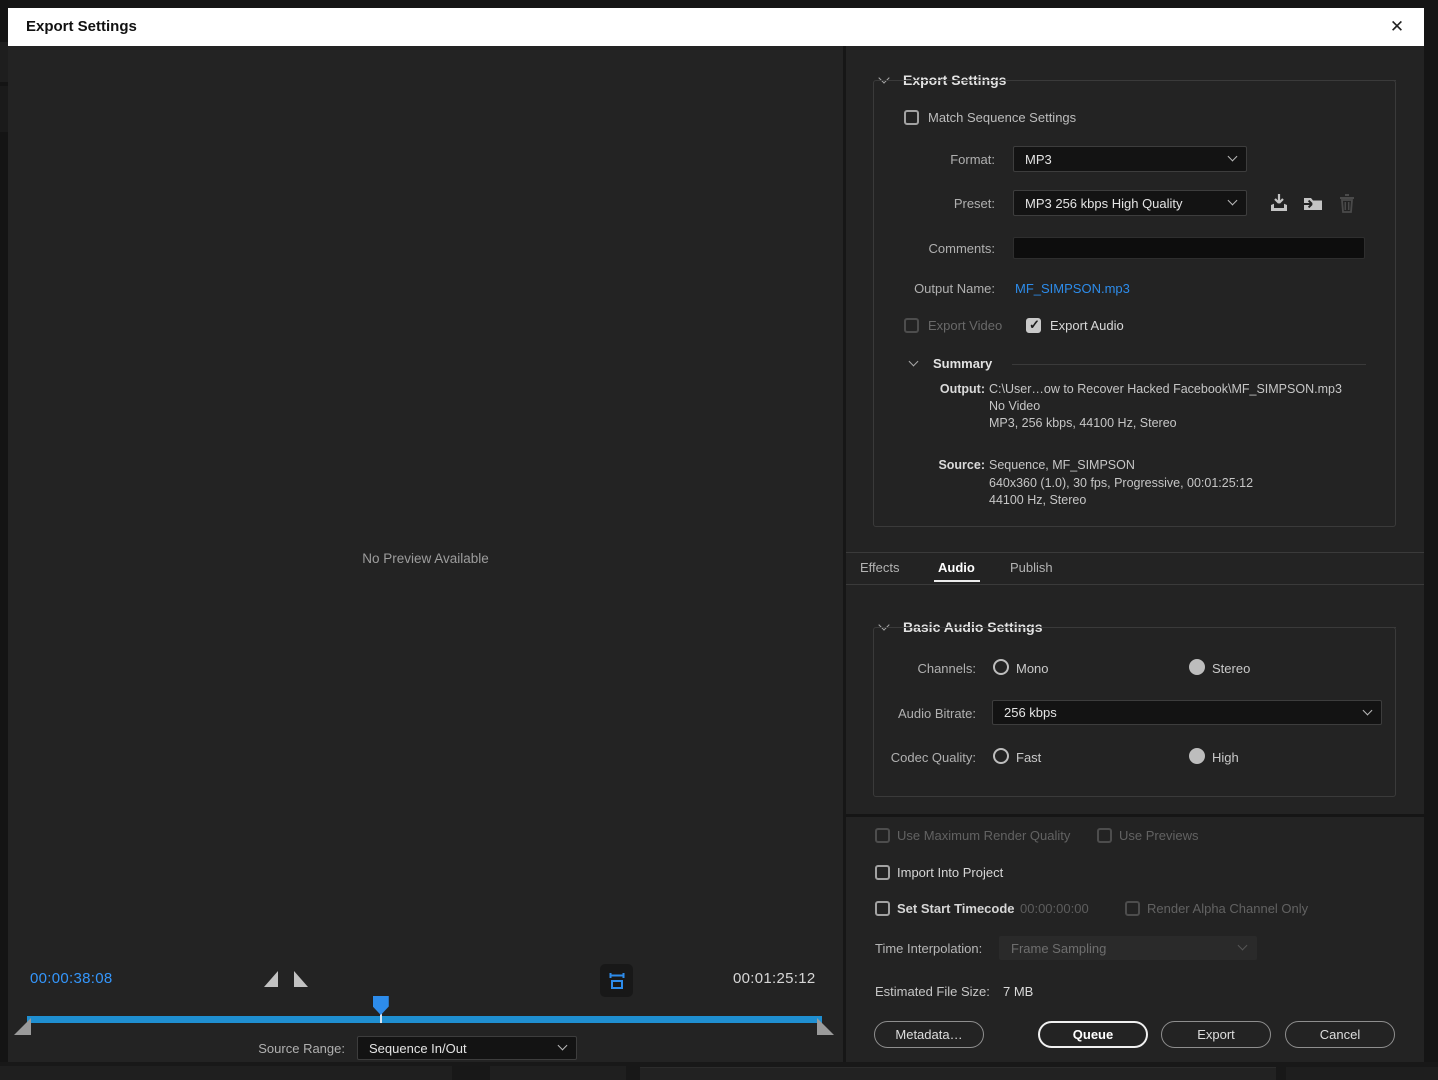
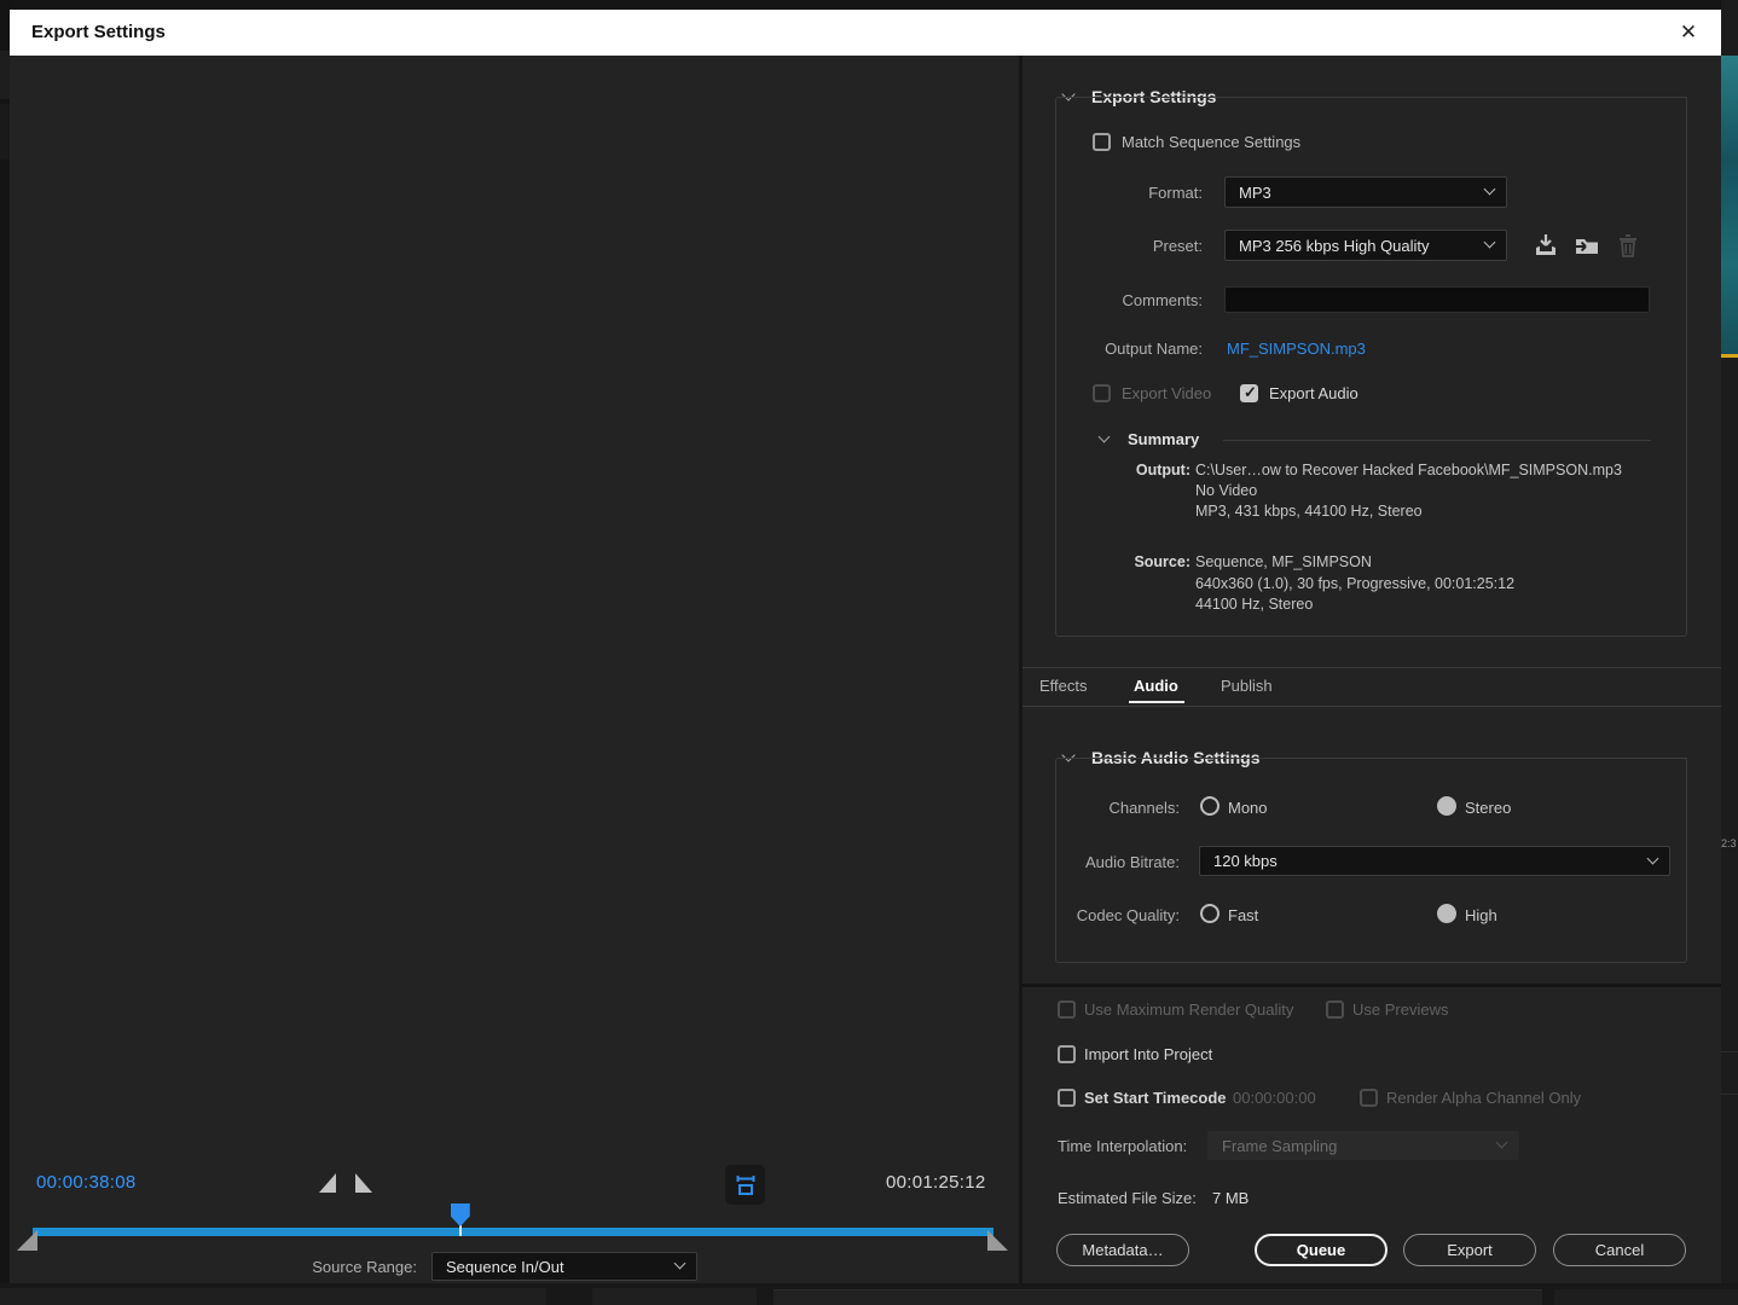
+ 2:3
  Export Settings
  ✕
- No Preview Available
  00:00:38:08
  00:01:25:12
  Source Range:
  Sequence In/Out
  Export Settings
  Match Sequence Settings
  Format:
  MP3
  Preset:
  MP3 256 kbps High Quality
  Comments:
  Output Name:
  MF_SIMPSON.mp3
  Export Video
  Export Audio
  Summary
  Output:
  C:\User…ow to Recover Hacked Facebook\MF_SIMPSON.mp3
  No Video
- MP3, 256 kbps, 44100 Hz, Stereo
+ MP3, 431 kbps, 44100 Hz, Stereo
  Source:
  Sequence, MF_SIMPSON
  640x360 (1.0), 30 fps, Progressive, 00:01:25:12
  44100 Hz, Stereo
  Effects
  Audio
  Publish
  Basic Audio Settings
  Channels:
  Mono
  Stereo
  Audio Bitrate:
- 256 kbps
+ 120 kbps
  Codec Quality:
  Fast
  High
  Use Maximum Render Quality
  Use Previews
  Import Into Project
  Set Start Timecode
  00:00:00:00
  Render Alpha Channel Only
  Time Interpolation:
  Frame Sampling
  Estimated File Size:
  7 MB
  Metadata…
  Queue
  Export
  Cancel
